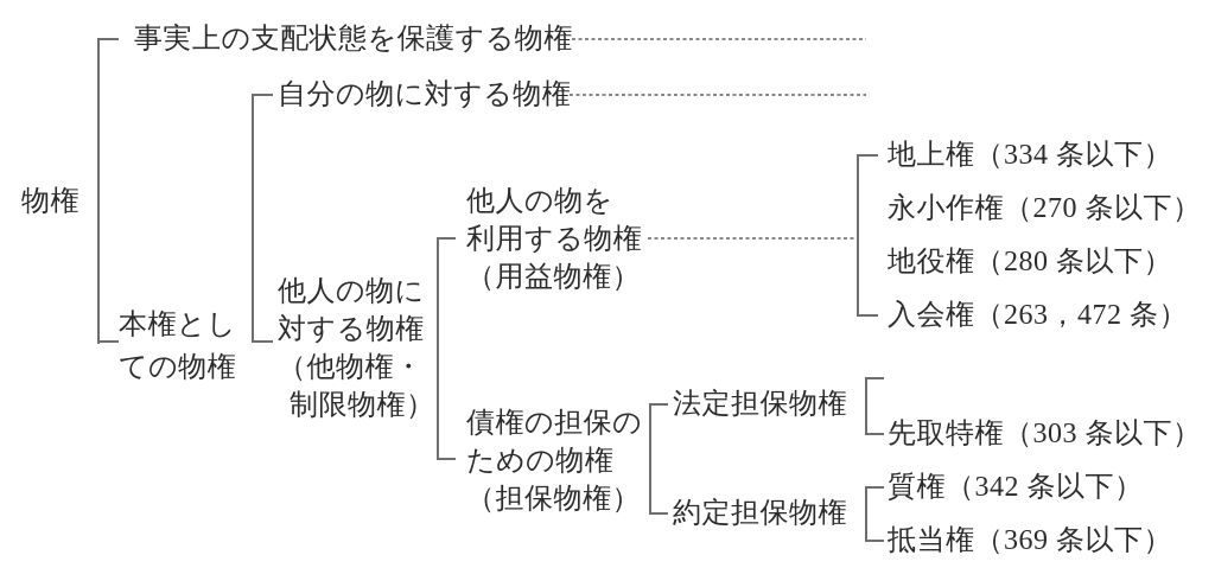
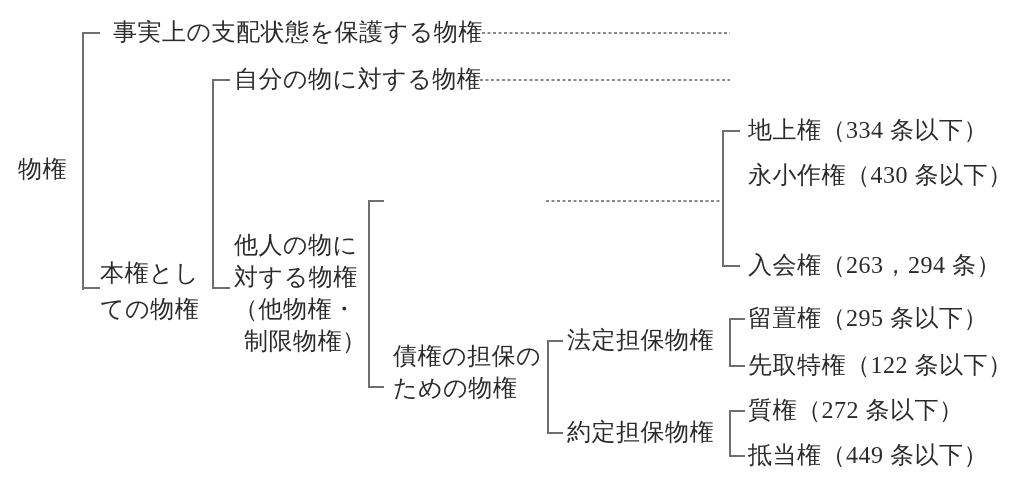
  物権
  事実上の支配状態を保護する物権
  本権とし
  ての物権
  自分の物に対する物権
  他人の物に
  対する物権
  （他物権・
  制限物権）
- 他人の物を
- 利用する物権
- （用益物権）
  債権の担保の
  ための物権
- （担保物権）
  地上権（334 条以下）
- 永小作権（270 条以下）
+ 永小作権（430 条以下）
- 地役権（280 条以下）
- 入会権（263，472 条）
+ 入会権（263，294 条）
  法定担保物権
  約定担保物権
+ 留置権（295 条以下）
- 先取特権（303 条以下）
+ 先取特権（122 条以下）
- 質権（342 条以下）
+ 質権（272 条以下）
- 抵当権（369 条以下）
+ 抵当権（449 条以下）
